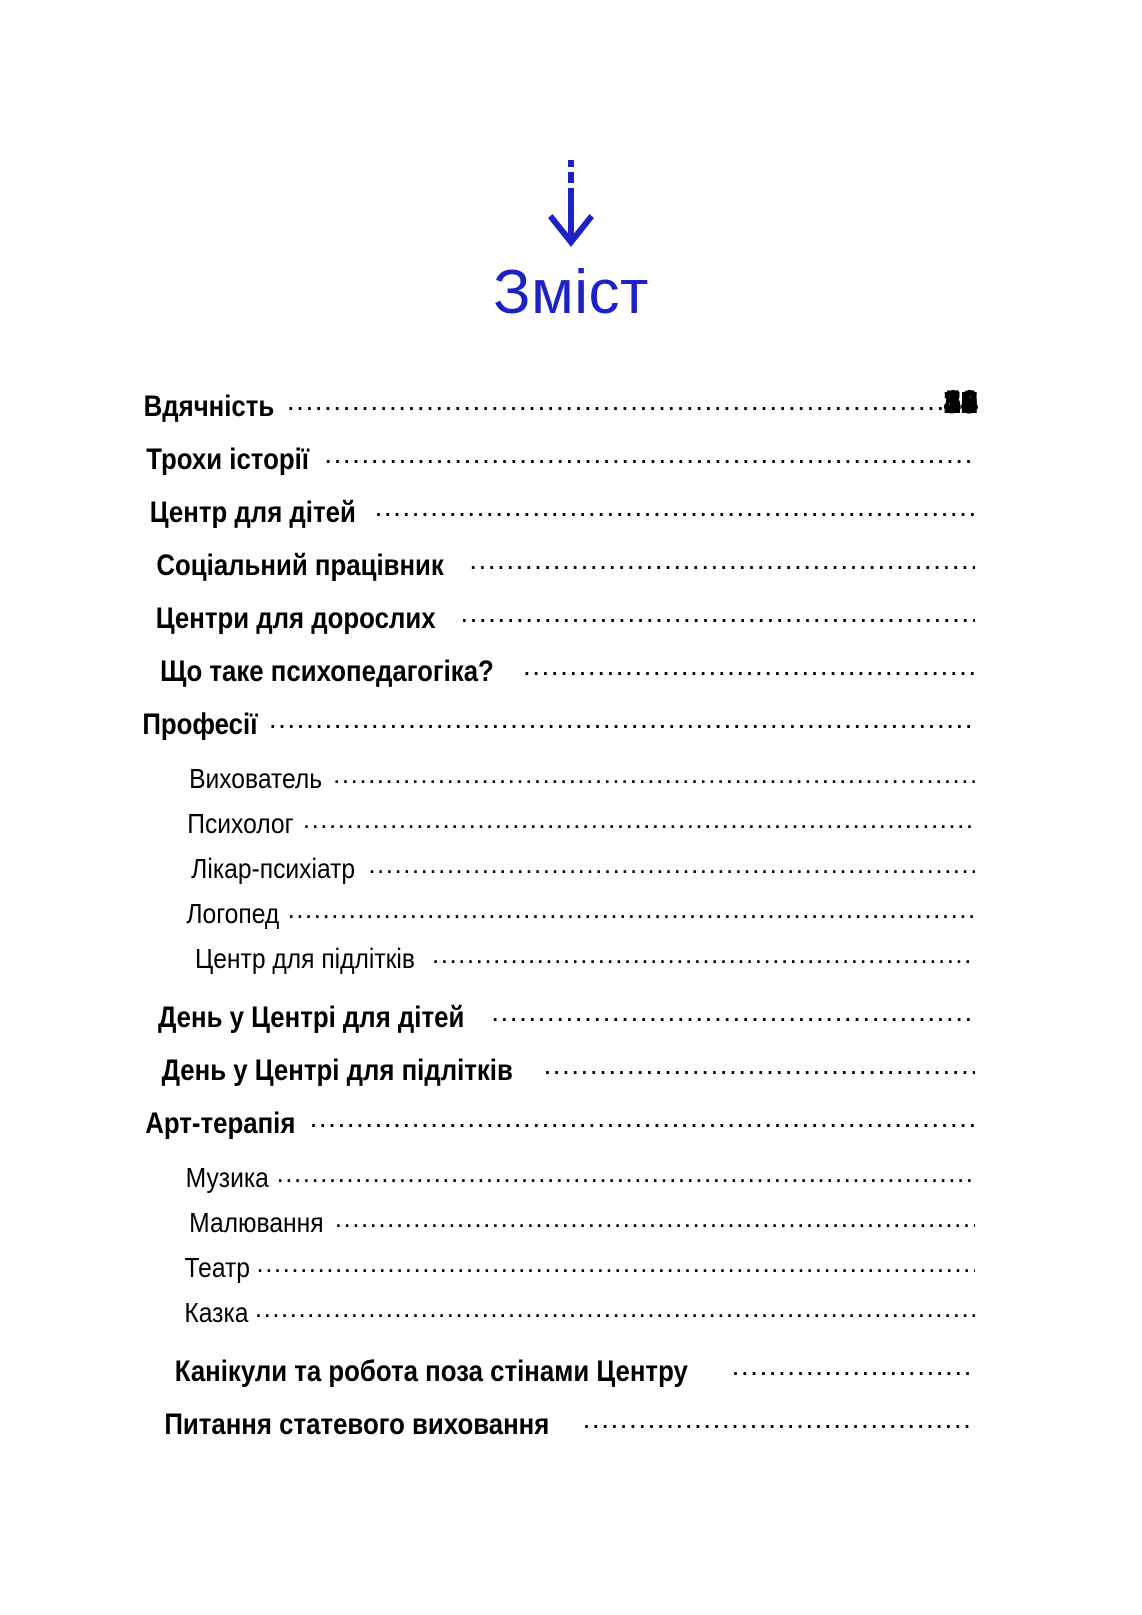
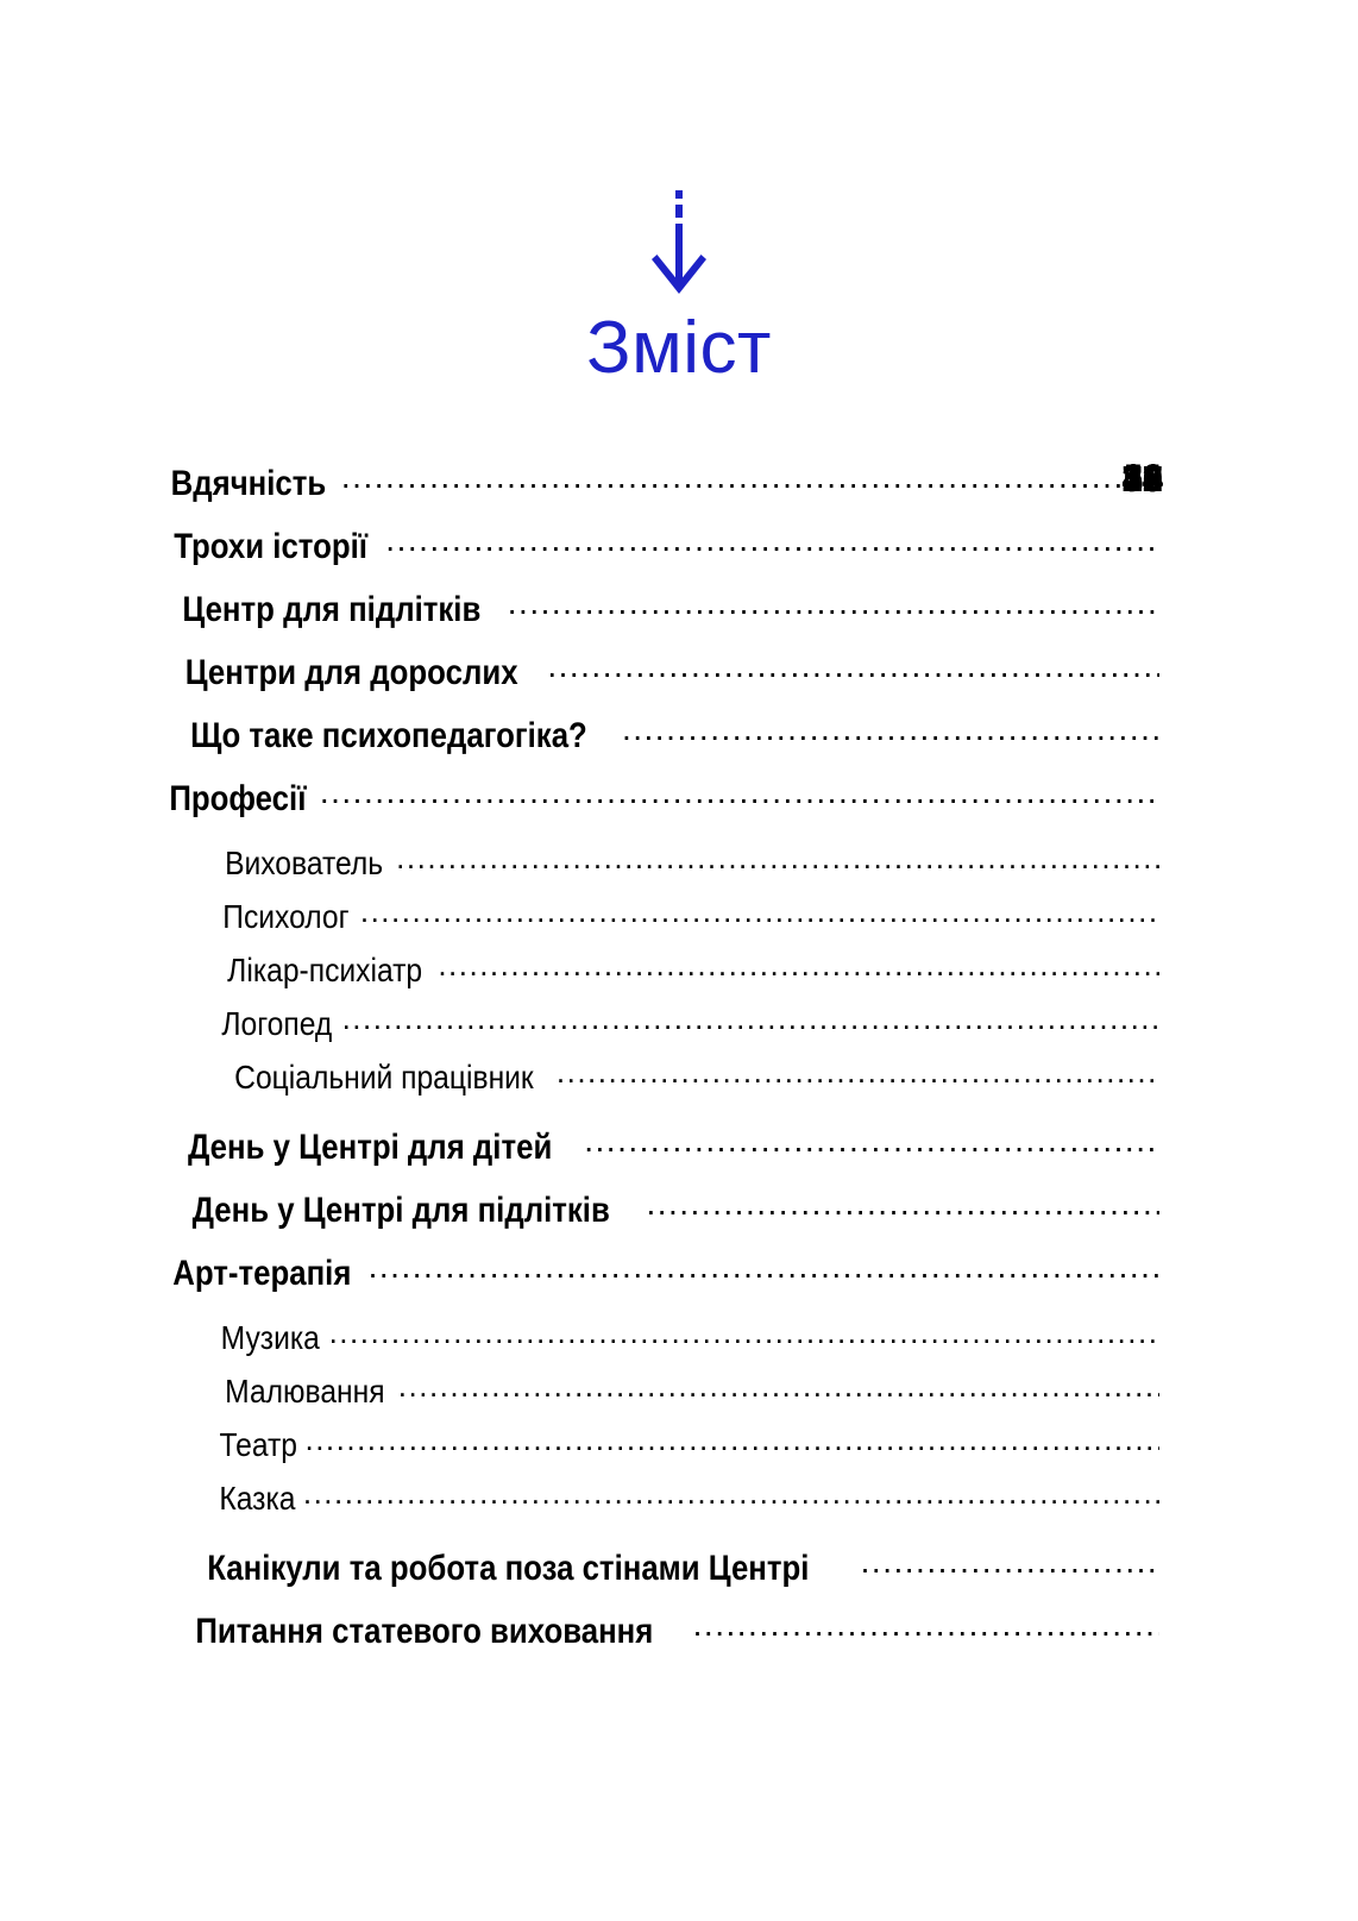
  Зміст
  Вдячність
  3
  Трохи історії
  4
- Центр для дітей
- 8
- Соціальний працівник
+ Центр для підлітків
  13
  Центри для дорослих
  17
  Що таке психопедагогіка?
  24
  Професії
  30
  Вихователь
  Психолог
  32
  Лікар-психіатр
  33
  Логопед
  34
- Центр для підлітків
+ Соціальний працівник
  День у Центрі для дітей
  37
  День у Центрі для підлітків
  40
  Арт-терапія
  46
  Музика
  Малювання
  54
  Театр
  66
  Казка
  69
- Канікули та робота поза стінами Центру
+ Канікули та робота поза стінами Центрі
  72
  Питання статевого виховання
  78
